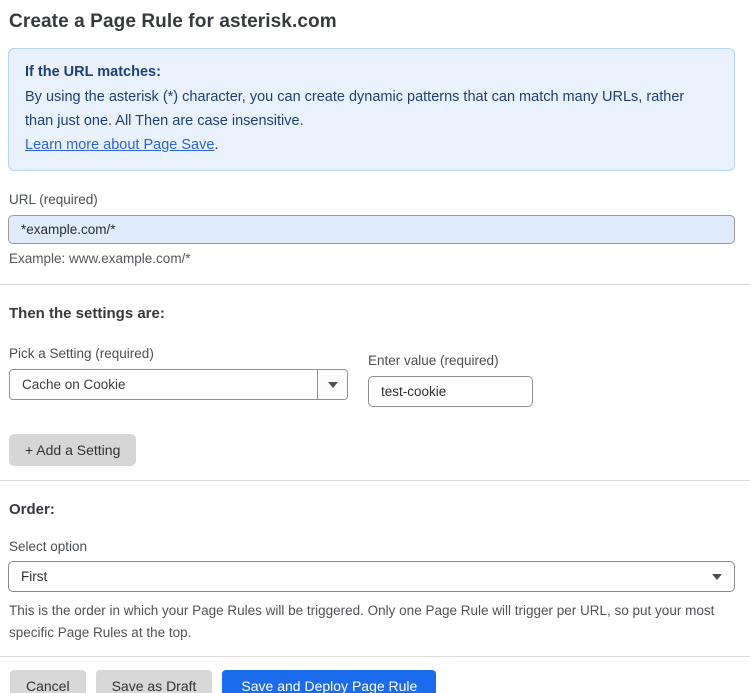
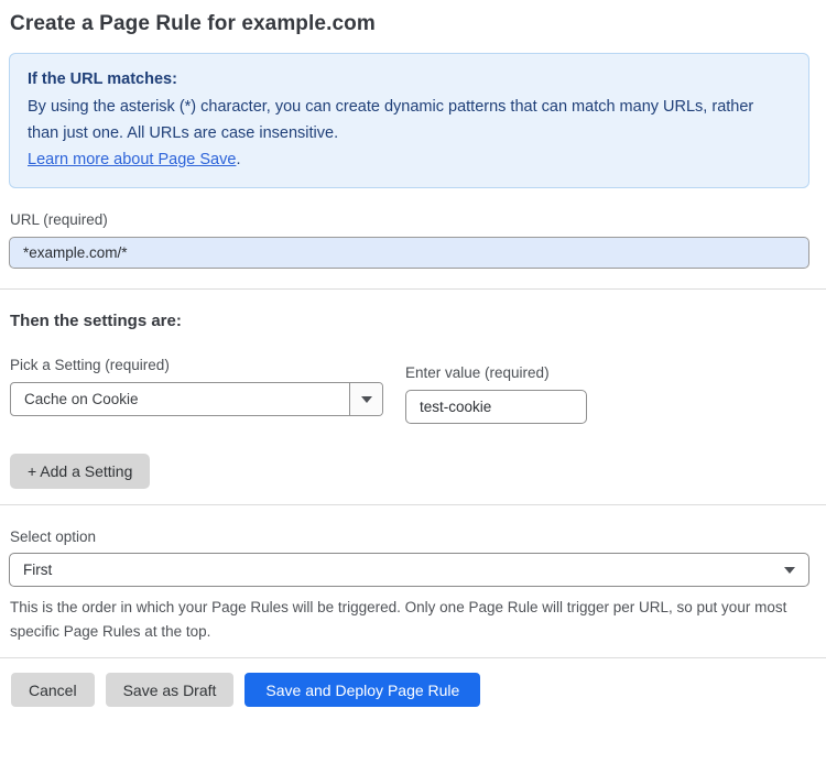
- Create a Page Rule for asterisk.com
+ Create a Page Rule for example.com
  If the URL matches:
- By using the asterisk (*) character, you can create dynamic patterns that can match many URLs, rather than just one. All Then are case insensitive.
+ By using the asterisk (*) character, you can create dynamic patterns that can match many URLs, rather than just one. All URLs are case insensitive.
  Learn more about Page Save.
  URL (required)
  *example.com/*
- Example: www.example.com/*
  Then the settings are:
  Pick a Setting (required)
  Cache on Cookie
  Enter value (required)
  test-cookie
  + Add a Setting
- Order:
  Select option
  First
  This is the order in which your Page Rules will be triggered. Only one Page Rule will trigger per URL, so put your most specific Page Rules at the top.
  Cancel
  Save as Draft
  Save and Deploy Page Rule
